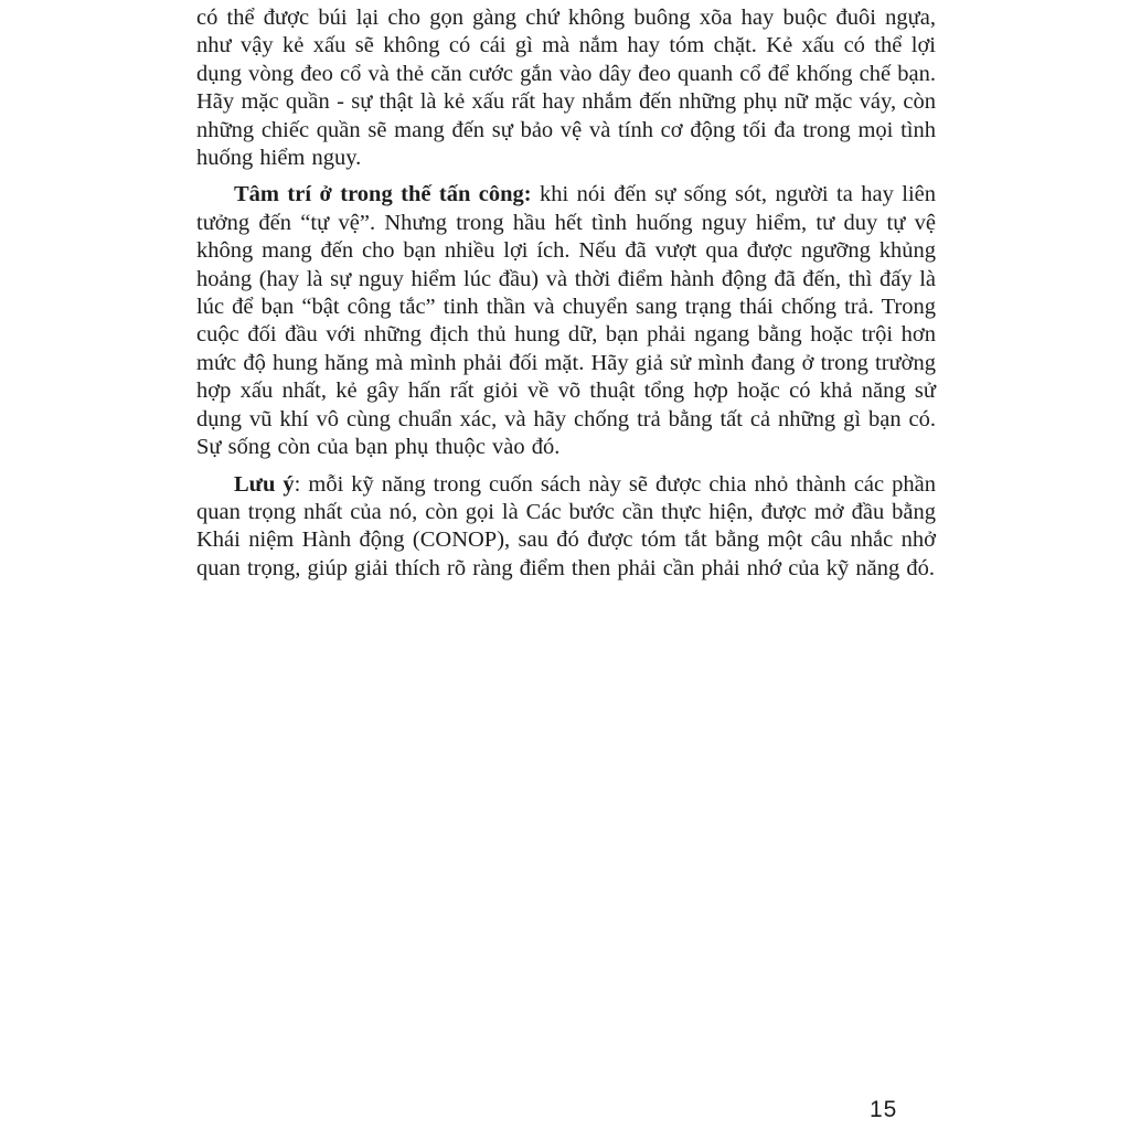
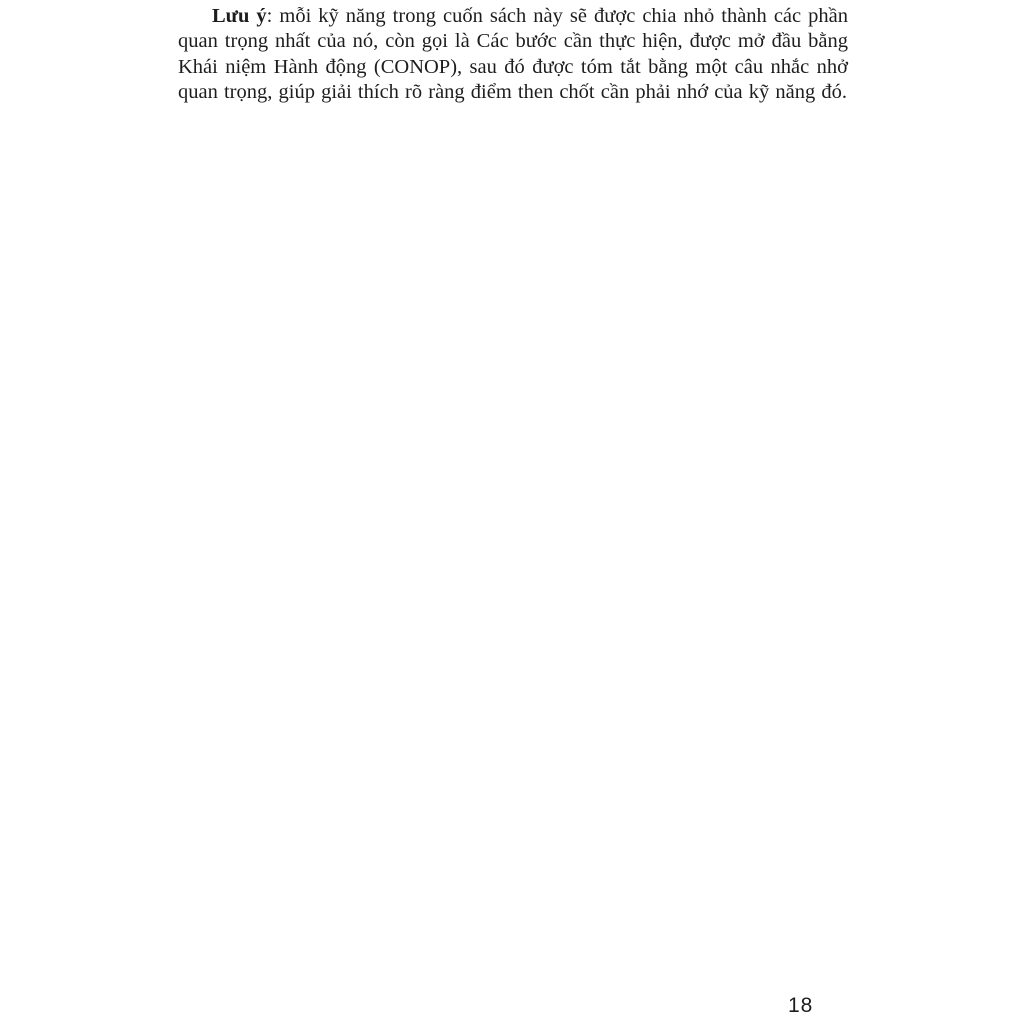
- có thể được búi lại cho gọn gàng chứ không buông xõa hay buộc đuôi ngựa, như vậy kẻ xấu sẽ không có cái gì mà nắm hay tóm chặt. Kẻ xấu có thể lợi dụng vòng đeo cổ và thẻ căn cước gắn vào dây đeo quanh cổ để khống chế bạn. Hãy mặc quần - sự thật là kẻ xấu rất hay nhắm đến những phụ nữ mặc váy, còn những chiếc quần sẽ mang đến sự bảo vệ và tính cơ động tối đa trong mọi tình huống hiểm nguy.
- Tâm trí ở trong thế tấn công: khi nói đến sự sống sót, người ta hay liên tưởng đến “tự vệ”. Nhưng trong hầu hết tình huống nguy hiểm, tư duy tự vệ không mang đến cho bạn nhiều lợi ích. Nếu đã vượt qua được ngưỡng khủng hoảng (hay là sự nguy hiểm lúc đầu) và thời điểm hành động đã đến, thì đấy là lúc để bạn “bật công tắc” tinh thần và chuyển sang trạng thái chống trả. Trong cuộc đối đầu với những địch thủ hung dữ, bạn phải ngang bằng hoặc trội hơn mức độ hung hăng mà mình phải đối mặt. Hãy giả sử mình đang ở trong trường hợp xấu nhất, kẻ gây hấn rất giỏi về võ thuật tổng hợp hoặc có khả năng sử dụng vũ khí vô cùng chuẩn xác, và hãy chống trả bằng tất cả những gì bạn có. Sự sống còn của bạn phụ thuộc vào đó.
- Lưu ý: mỗi kỹ năng trong cuốn sách này sẽ được chia nhỏ thành các phần quan trọng nhất của nó, còn gọi là Các bước cần thực hiện, được mở đầu bằng Khái niệm Hành động (CONOP), sau đó được tóm tắt bằng một câu nhắc nhở quan trọng, giúp giải thích rõ ràng điểm then phải cần phải nhớ của kỹ năng đó.
+ Lưu ý: mỗi kỹ năng trong cuốn sách này sẽ được chia nhỏ thành các phần quan trọng nhất của nó, còn gọi là Các bước cần thực hiện, được mở đầu bằng Khái niệm Hành động (CONOP), sau đó được tóm tắt bằng một câu nhắc nhở quan trọng, giúp giải thích rõ ràng điểm then chốt cần phải nhớ của kỹ năng đó.
- 15
+ 18
